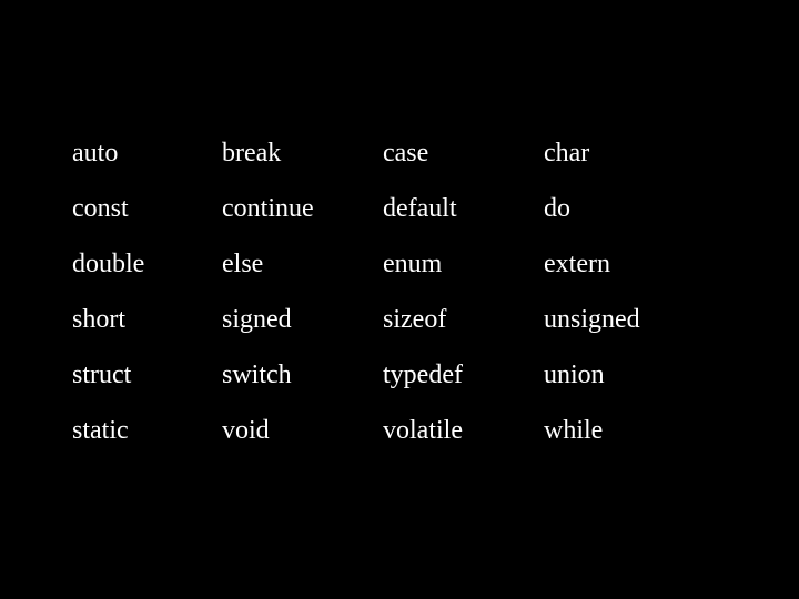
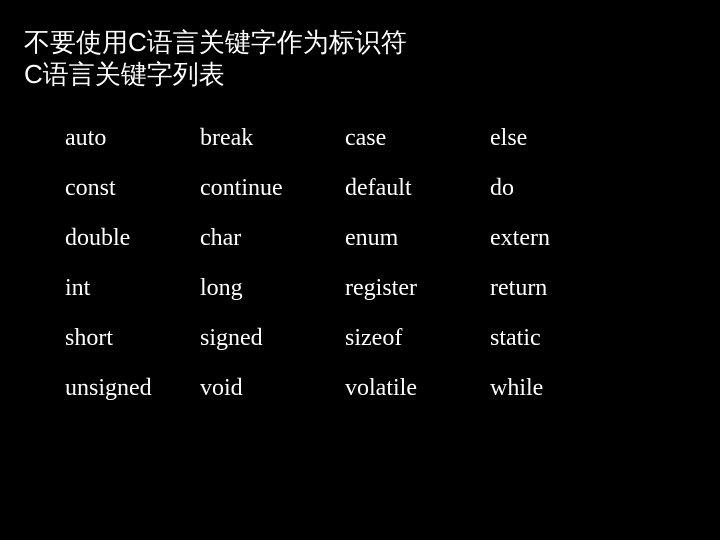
+ 不要使用C语言关键字作为标识符
+ C语言关键字列表
- auto	break	case	char
+ auto	break	case	else
  const	continue	default	do
- double	else	enum	extern
+ double	char	enum	extern
+ int	long	register	return
- short	signed	sizeof	unsigned
+ short	signed	sizeof	static
- struct	switch	typedef	union
- static	void	volatile	while
+ unsigned	void	volatile	while
